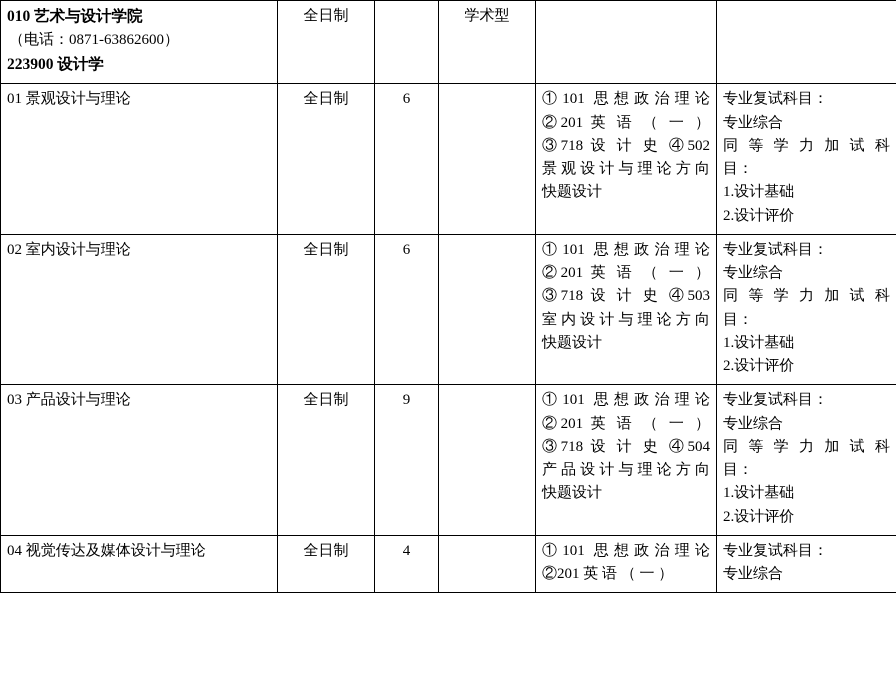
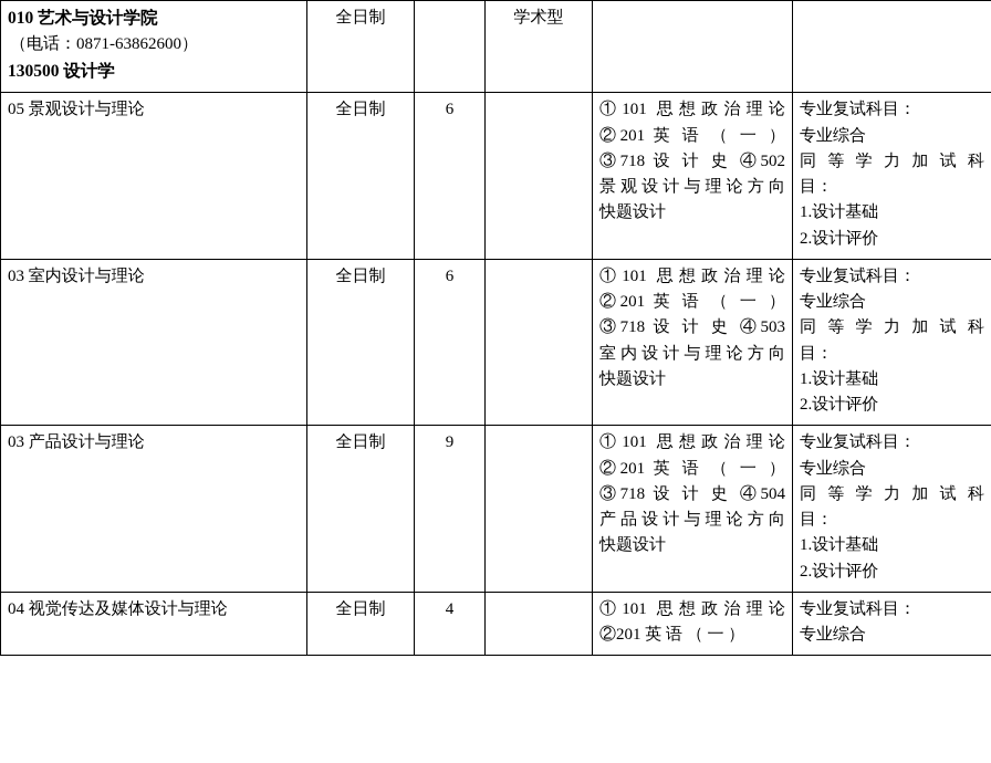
- 010 艺术与设计学院 （电话：0871-63862600） 223900 设计学	全日制		学术型
+ 010 艺术与设计学院 （电话：0871-63862600） 130500 设计学	全日制		学术型
- 01 景观设计与理论	全日制	6		①101 思想政治理论 ②201 英 语 （ 一 ） ③718 设 计 史 ④502 景观设计与理论方向 快题设计	专业复试科目： 专业综合 同等学力加试科 目： 1.设计基础 2.设计评价
+ 05 景观设计与理论	全日制	6		①101 思想政治理论 ②201 英 语 （ 一 ） ③718 设 计 史 ④502 景观设计与理论方向 快题设计	专业复试科目： 专业综合 同等学力加试科 目： 1.设计基础 2.设计评价
- 02 室内设计与理论	全日制	6		①101 思想政治理论 ②201 英 语 （ 一 ） ③718 设 计 史 ④503 室内设计与理论方向 快题设计	专业复试科目： 专业综合 同等学力加试科 目： 1.设计基础 2.设计评价
+ 03 室内设计与理论	全日制	6		①101 思想政治理论 ②201 英 语 （ 一 ） ③718 设 计 史 ④503 室内设计与理论方向 快题设计	专业复试科目： 专业综合 同等学力加试科 目： 1.设计基础 2.设计评价
  03 产品设计与理论	全日制	9		①101 思想政治理论 ②201 英 语 （ 一 ） ③718 设 计 史 ④504 产品设计与理论方向 快题设计	专业复试科目： 专业综合 同等学力加试科 目： 1.设计基础 2.设计评价
  04 视觉传达及媒体设计与理论	全日制	4		①101 思想政治理论 ②201 英 语 （ 一 ）	专业复试科目： 专业综合
